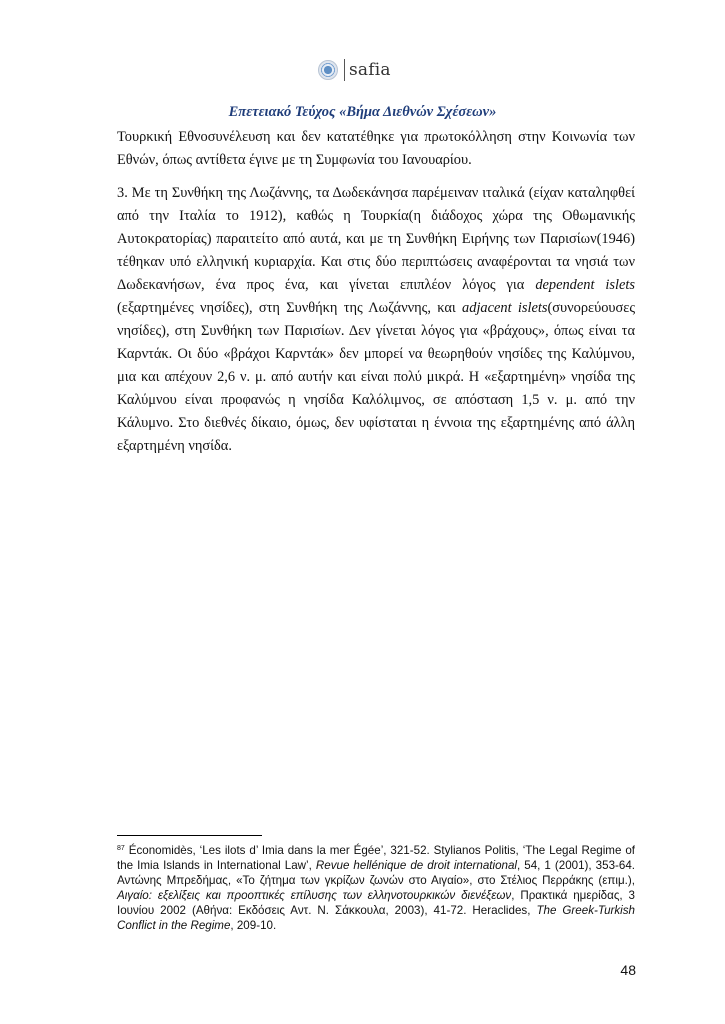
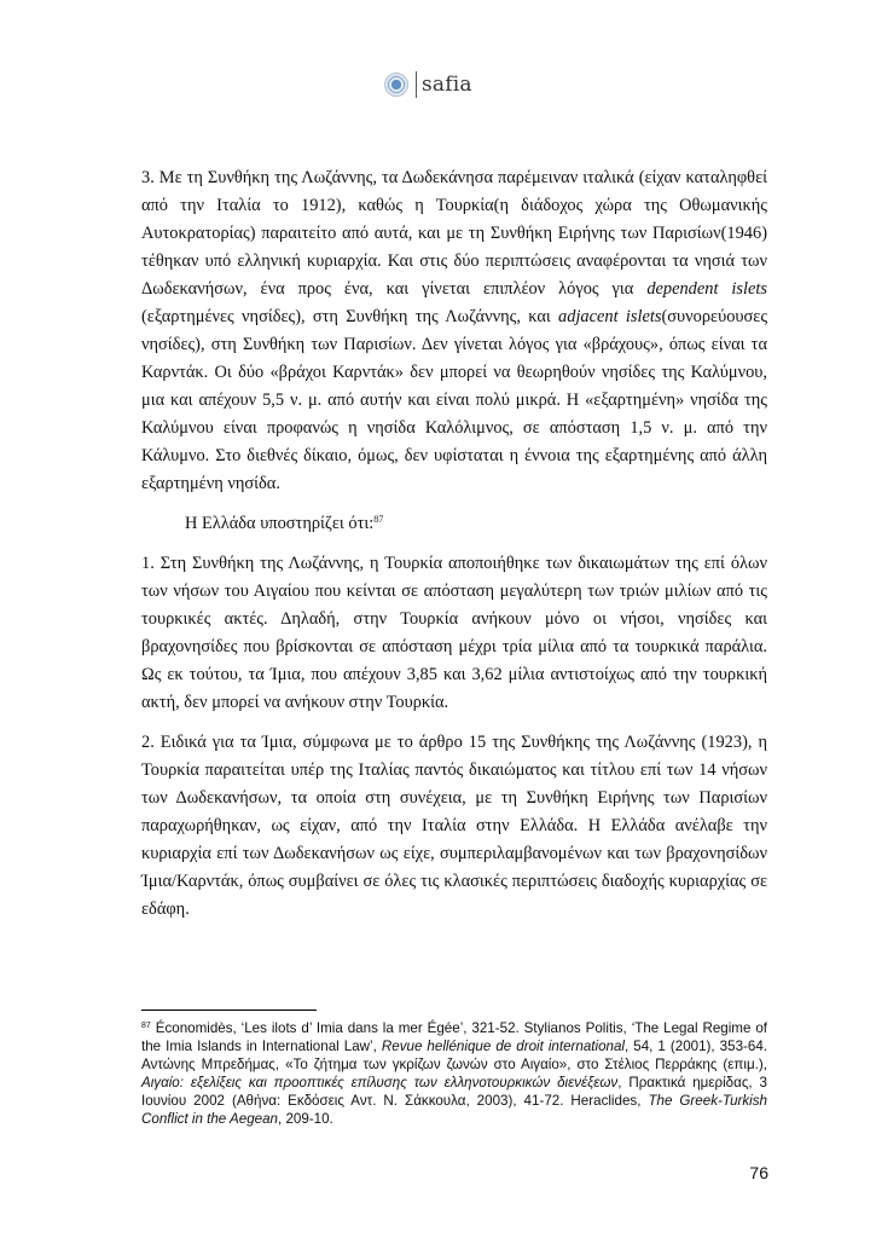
  safia
- Επετειακό Τεύχος «Βήμα Διεθνών Σχέσεων»
- Τουρκική Εθνοσυνέλευση και δεν κατατέθηκε για πρωτοκόλληση στην Κοινωνία των Εθνών, όπως αντίθετα έγινε με τη Συμφωνία του Ιανουαρίου.
- 3. Με τη Συνθήκη της Λωζάννης, τα Δωδεκάνησα παρέμειναν ιταλικά (είχαν καταληφθεί από την Ιταλία το 1912), καθώς η Τουρκία(η διάδοχος χώρα της Οθωμανικής Αυτοκρατορίας) παραιτείτο από αυτά, και με τη Συνθήκη Ειρήνης των Παρισίων(1946) τέθηκαν υπό ελληνική κυριαρχία. Και στις δύο περιπτώσεις αναφέρονται τα νησιά των Δωδεκανήσων, ένα προς ένα, και γίνεται επιπλέον λόγος για dependent islets (εξαρτημένες νησίδες), στη Συνθήκη της Λωζάννης, και adjacent islets(συνορεύουσες νησίδες), στη Συνθήκη των Παρισίων. Δεν γίνεται λόγος για «βράχους», όπως είναι τα Καρντάκ. Οι δύο «βράχοι Καρντάκ» δεν μπορεί να θεωρηθούν νησίδες της Καλύμνου, μια και απέχουν 2,6 ν. μ. από αυτήν και είναι πολύ μικρά. Η «εξαρτημένη» νησίδα της Καλύμνου είναι προφανώς η νησίδα Καλόλιμνος, σε απόσταση 1,5 ν. μ. από την Κάλυμνο. Στο διεθνές δίκαιο, όμως, δεν υφίσταται η έννοια της εξαρτημένης από άλλη εξαρτημένη νησίδα.
+ 3. Με τη Συνθήκη της Λωζάννης, τα Δωδεκάνησα παρέμειναν ιταλικά (είχαν καταληφθεί από την Ιταλία το 1912), καθώς η Τουρκία(η διάδοχος χώρα της Οθωμανικής Αυτοκρατορίας) παραιτείτο από αυτά, και με τη Συνθήκη Ειρήνης των Παρισίων(1946) τέθηκαν υπό ελληνική κυριαρχία. Και στις δύο περιπτώσεις αναφέρονται τα νησιά των Δωδεκανήσων, ένα προς ένα, και γίνεται επιπλέον λόγος για dependent islets (εξαρτημένες νησίδες), στη Συνθήκη της Λωζάννης, και adjacent islets(συνορεύουσες νησίδες), στη Συνθήκη των Παρισίων. Δεν γίνεται λόγος για «βράχους», όπως είναι τα Καρντάκ. Οι δύο «βράχοι Καρντάκ» δεν μπορεί να θεωρηθούν νησίδες της Καλύμνου, μια και απέχουν 5,5 ν. μ. από αυτήν και είναι πολύ μικρά. Η «εξαρτημένη» νησίδα της Καλύμνου είναι προφανώς η νησίδα Καλόλιμνος, σε απόσταση 1,5 ν. μ. από την Κάλυμνο. Στο διεθνές δίκαιο, όμως, δεν υφίσταται η έννοια της εξαρτημένης από άλλη εξαρτημένη νησίδα.
+ Η Ελλάδα υποστηρίζει ότι:87
+ 1. Στη Συνθήκη της Λωζάννης, η Τουρκία αποποιήθηκε των δικαιωμάτων της επί όλων των νήσων του Αιγαίου που κείνται σε απόσταση μεγαλύτερη των τριών μιλίων από τις τουρκικές ακτές. Δηλαδή, στην Τουρκία ανήκουν μόνο οι νήσοι, νησίδες και βραχονησίδες που βρίσκονται σε απόσταση μέχρι τρία μίλια από τα τουρκικά παράλια. Ως εκ τούτου, τα Ίμια, που απέχουν 3,85 και 3,62 μίλια αντιστοίχως από την τουρκική ακτή, δεν μπορεί να ανήκουν στην Τουρκία.
+ 2. Ειδικά για τα Ίμια, σύμφωνα με το άρθρο 15 της Συνθήκης της Λωζάννης (1923), η Τουρκία παραιτείται υπέρ της Ιταλίας παντός δικαιώματος και τίτλου επί των 14 νήσων των Δωδεκανήσων, τα οποία στη συνέχεια, με τη Συνθήκη Ειρήνης των Παρισίων παραχωρήθηκαν, ως είχαν, από την Ιταλία στην Ελλάδα. Η Ελλάδα ανέλαβε την κυριαρχία επί των Δωδεκανήσων ως είχε, συμπεριλαμβανομένων και των βραχονησίδων Ίμια/Καρντάκ, όπως συμβαίνει σε όλες τις κλασικές περιπτώσεις διαδοχής κυριαρχίας σε εδάφη.
- Économidès, ‘Les ilots d’ Imia dans la mer Égée’, 321-52. Stylianos Politis, ‘The Legal Regime of the Imia Islands in International Law’, Revue hellénique de droit international, 54, 1 (2001), 353-64. Αντώνης Μπρεδήμας, «Το ζήτημα των γκρίζων ζωνών στο Αιγαίο», στο Στέλιος Περράκης (επιμ.), Αιγαίο: εξελίξεις και προοπτικές επίλυσης των ελληνοτουρκικών διενέξεων, Πρακτικά ημερίδας, 3 Ιουνίου 2002 (Αθήνα: Εκδόσεις Αντ. Ν. Σάκκουλα, 2003), 41-72. Heraclides, The Greek-Turkish Conflict in the Regime, 209-10.
+ Économidès, ‘Les ilots d’ Imia dans la mer Égée’, 321-52. Stylianos Politis, ‘The Legal Regime of the Imia Islands in International Law’, Revue hellénique de droit international, 54, 1 (2001), 353-64. Αντώνης Μπρεδήμας, «Το ζήτημα των γκρίζων ζωνών στο Αιγαίο», στο Στέλιος Περράκης (επιμ.), Αιγαίο: εξελίξεις και προοπτικές επίλυσης των ελληνοτουρκικών διενέξεων, Πρακτικά ημερίδας, 3 Ιουνίου 2002 (Αθήνα: Εκδόσεις Αντ. Ν. Σάκκουλα, 2003), 41-72. Heraclides, The Greek-Turkish Conflict in the Aegean, 209-10.
- 48
+ 76
